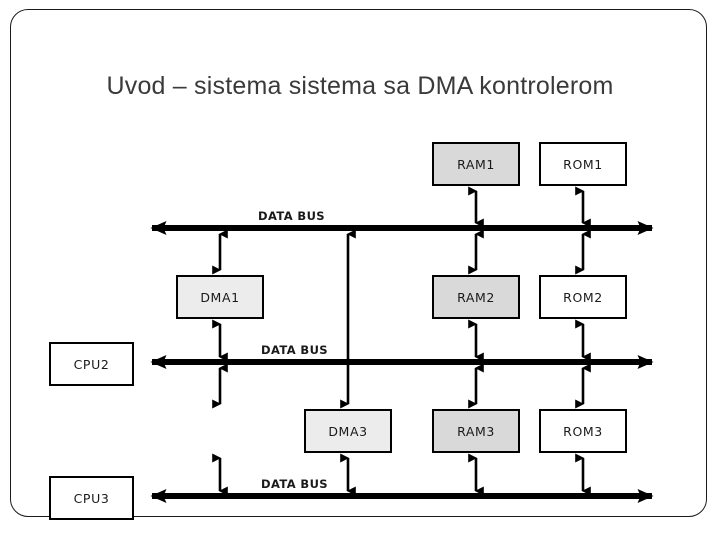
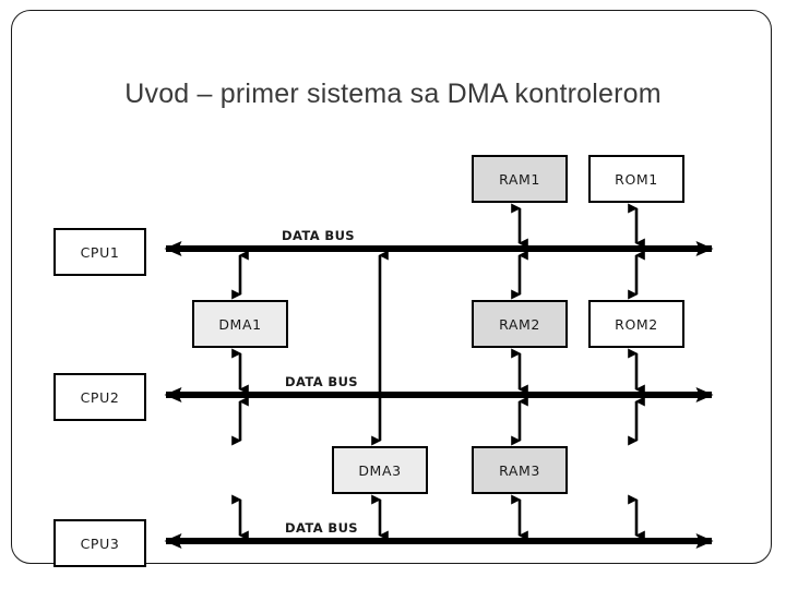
- Uvod – sistema sistema sa DMA kontrolerom
+ Uvod – primer sistema sa DMA kontrolerom
  DATA BUS
  DATA BUS
  DATA BUS
+ CPU1
  CPU2
  CPU3
  DMA1
  DMA3
  RAM1
  RAM2
  RAM3
  ROM1
  ROM2
- ROM3
